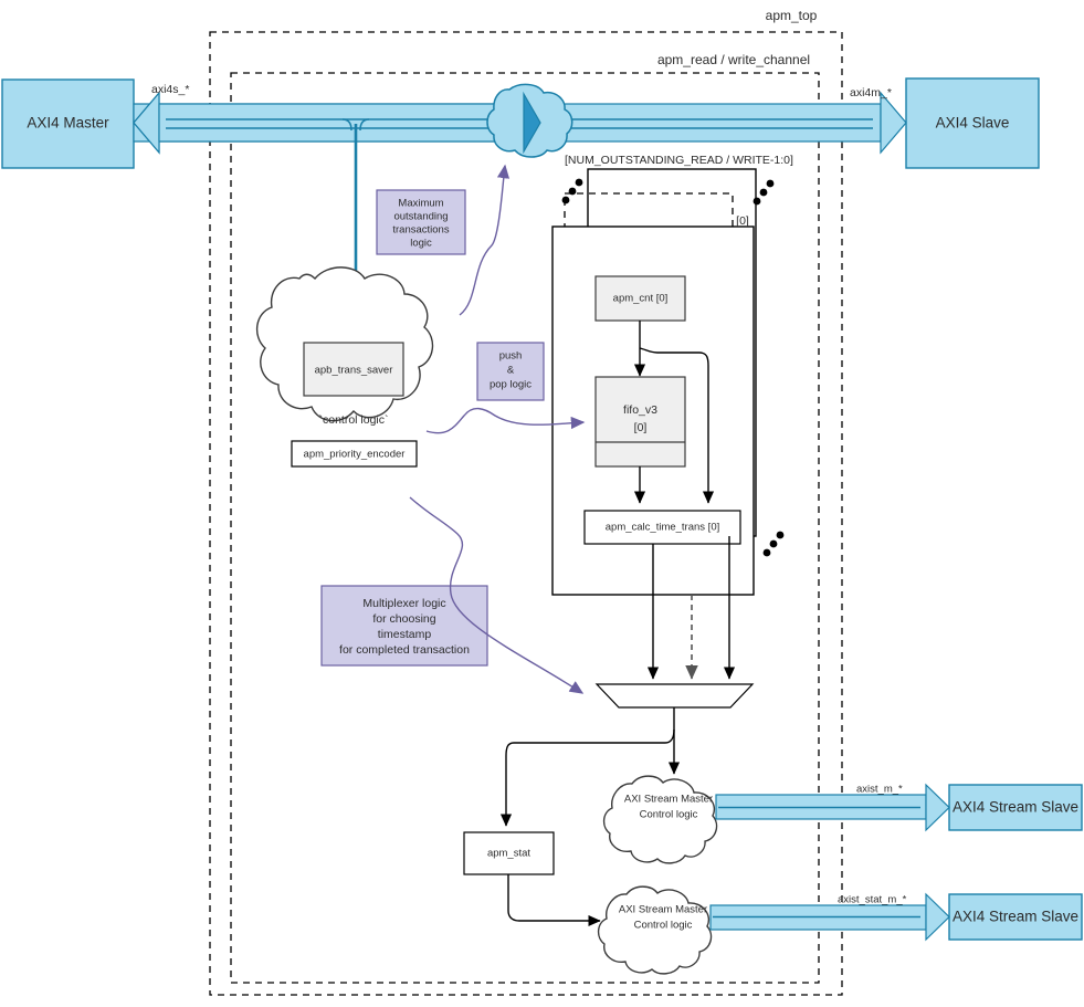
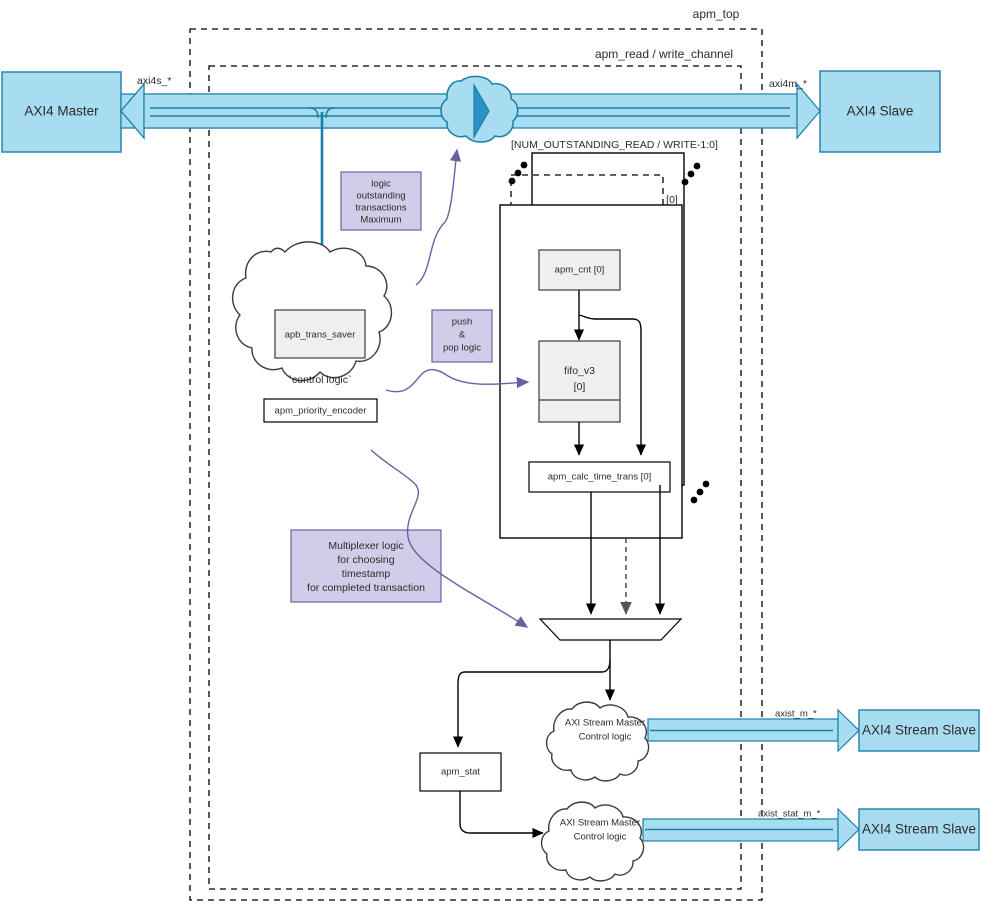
  apm_top
  apm_read / write_channel
  AXI4 Master
  AXI4 Slave
  axi4s_*
  axi4m_*
  apb_trans_saver
  `control logic`
  apm_priority_encoder
  [NUM_OUTSTANDING_READ / WRITE-1:0]
  [0]
  apm_cnt [0]
  fifo_v3
  [0]
  apm_calc_time_trans [0]
  apm_stat
  AXI Stream Master
  Control logic
  AXI Stream Master
  Control logic
  AXI4 Stream Slave
  axist_m_*
  AXI4 Stream Slave
  axist_stat_m_*
- Maximum
+ logic
  outstanding
  transactions
- logic
+ Maximum
  push
  &
  pop logic
  Multiplexer logic
  for choosing
  timestamp
  for completed transaction
